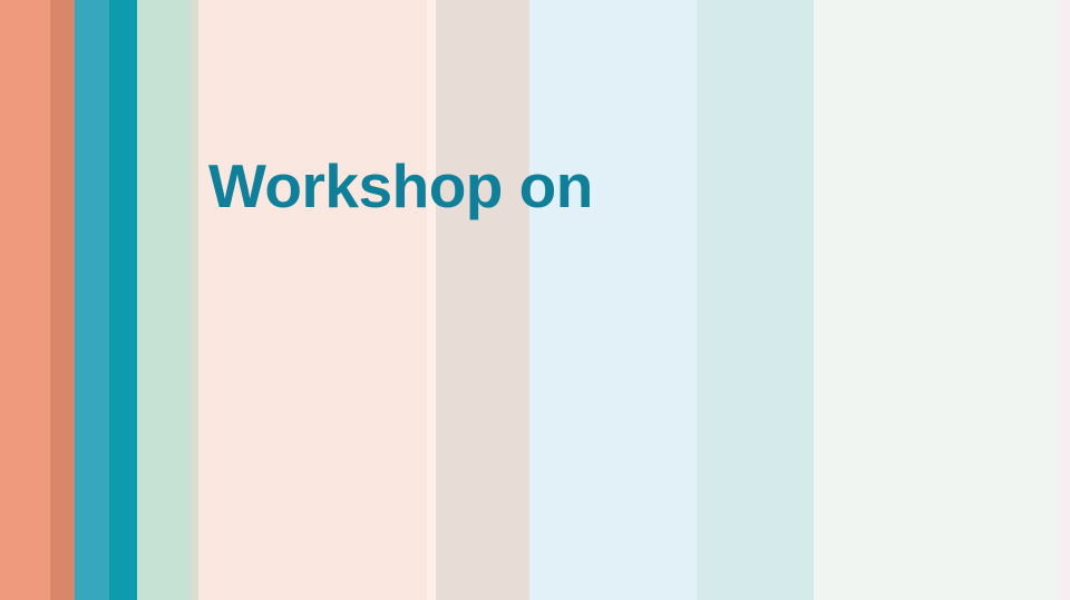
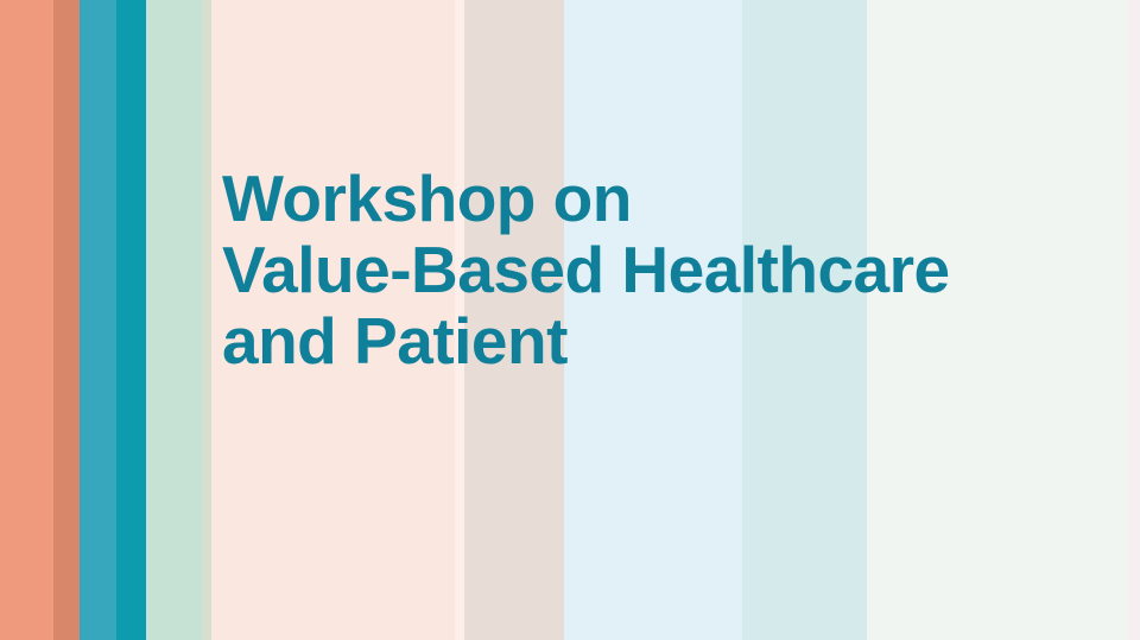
  Workshop on
+ Value-Based Healthcare
+ and Patient
